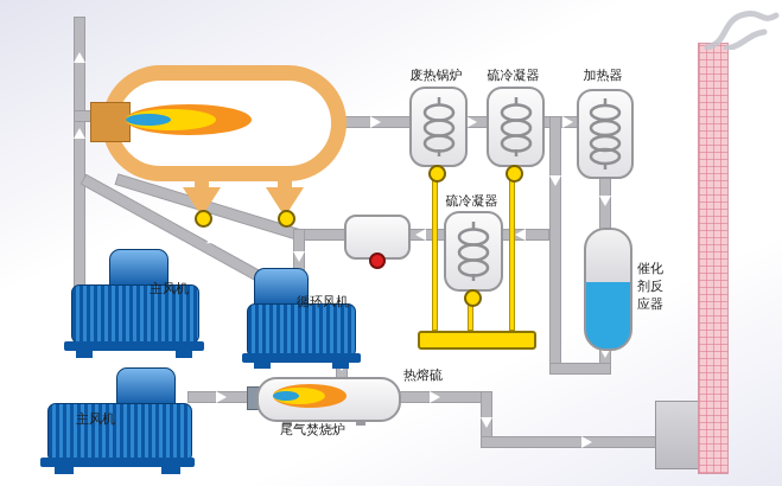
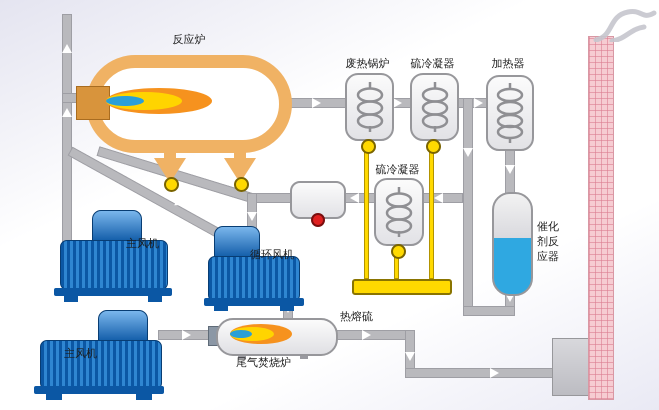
+ 反应炉
  废热锅炉
  硫冷凝器
  加热器
  硫冷凝器
  催化剂反应器
  主风机
  循环风机
  主风机
  尾气焚烧炉
  热熔硫
